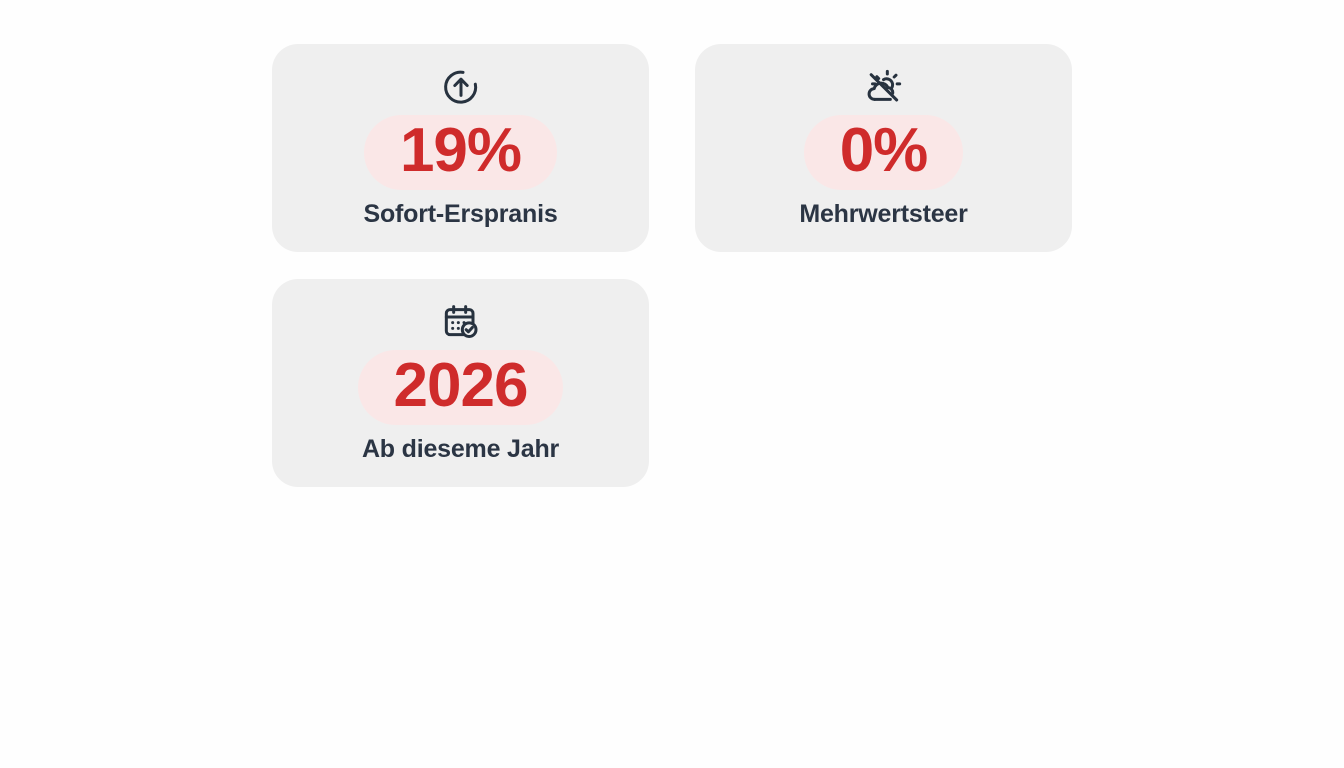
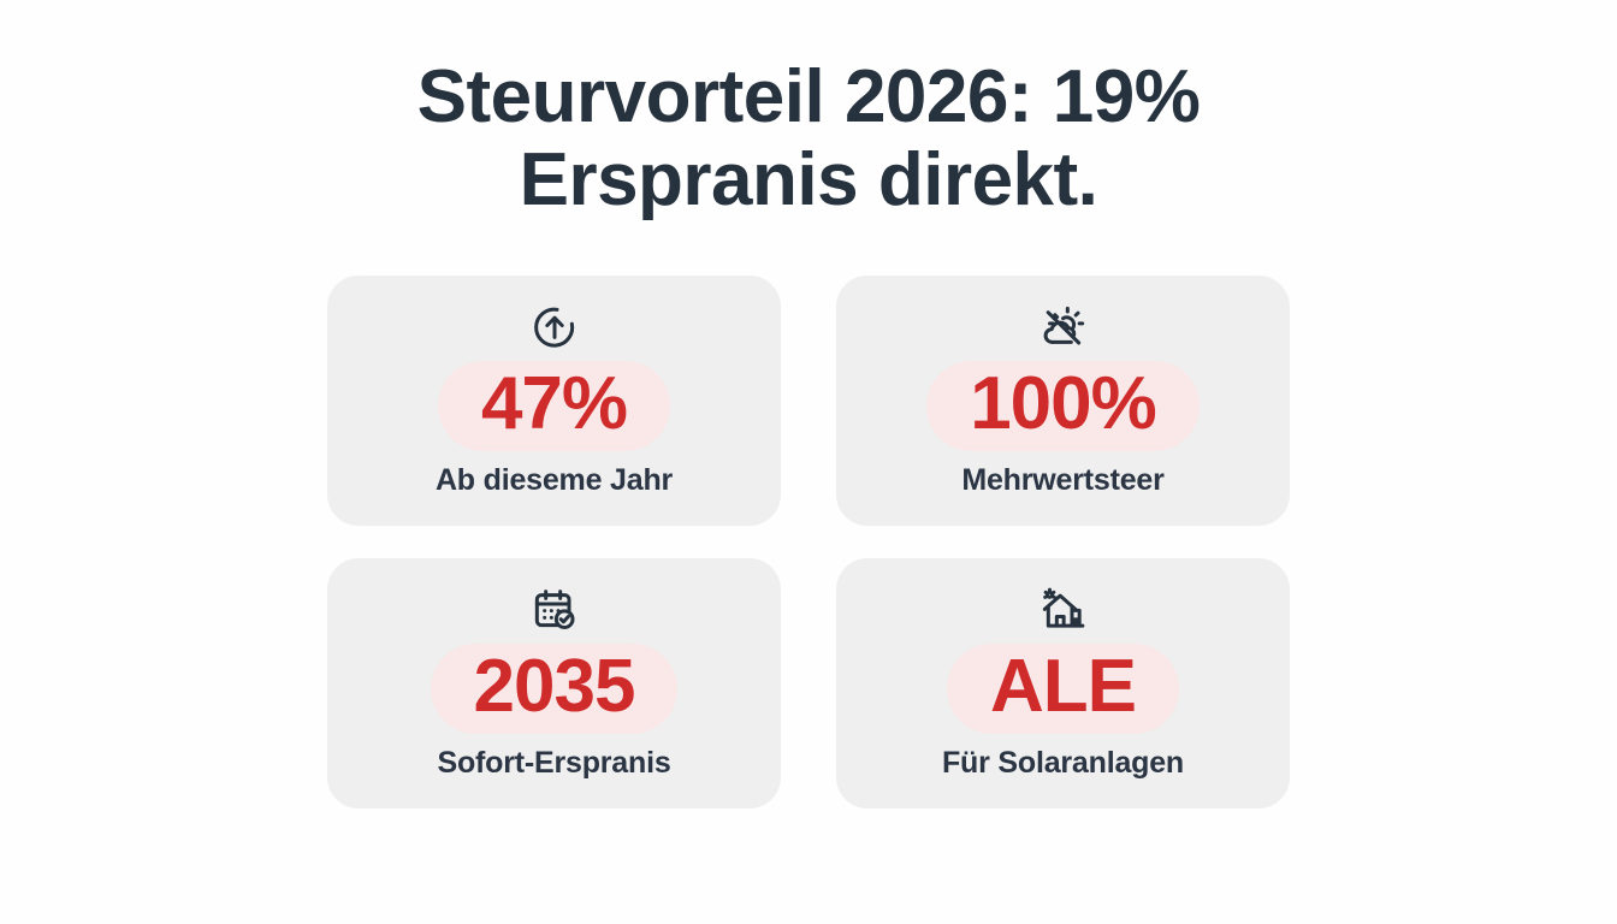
+ Steurvorteil 2026: 19%
+ Erspranis direkt.
- 19%
+ 47%
- Sofort-Erspranis
+ Ab dieseme Jahr
- 0%
+ 100%
  Mehrwertsteer
- 2026
+ 2035
- Ab dieseme Jahr
+ Sofort-Erspranis
+ ALE
+ Für Solaranlagen
